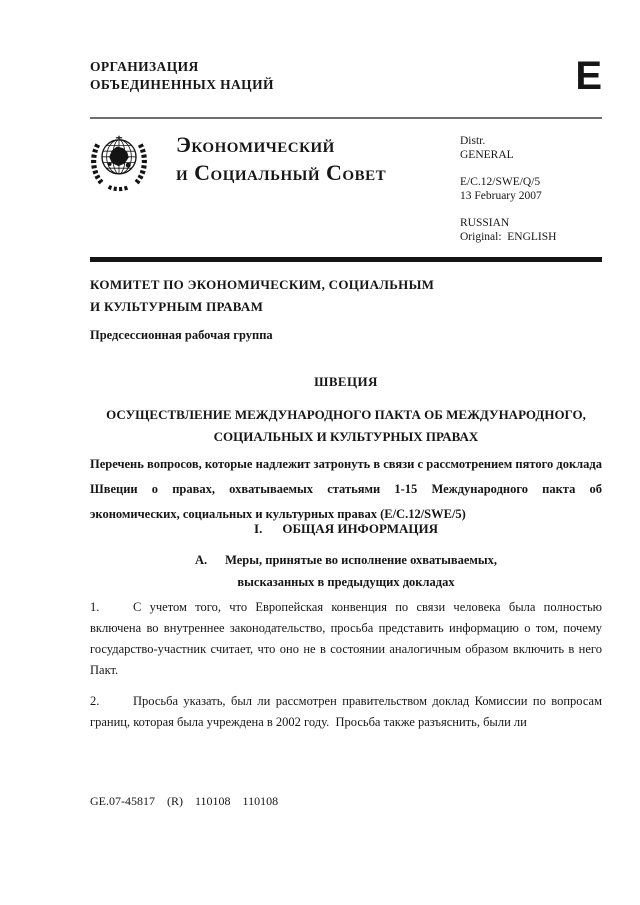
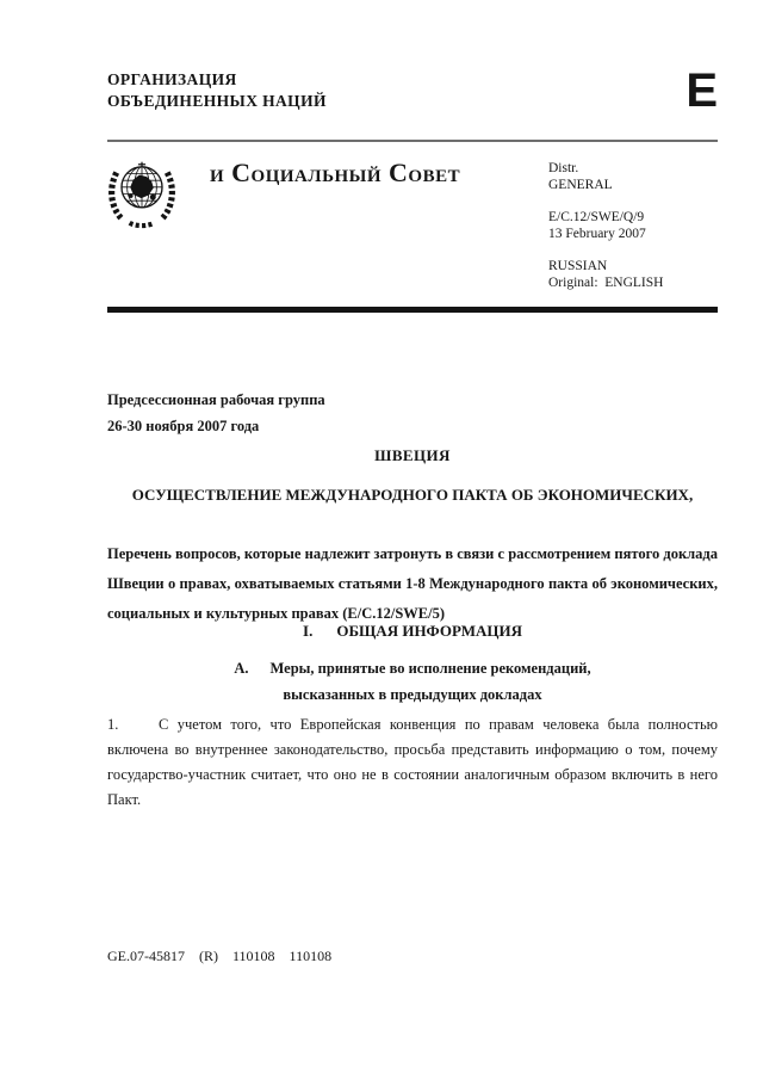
  ОРГАНИЗАЦИЯ
  ОБЪЕДИНЕННЫХ НАЦИЙ
  E
- Экономический
  и Социальный Совет
  Distr.
  GENERAL
- E/C.12/SWE/Q/5
+ E/C.12/SWE/Q/9
  13 February 2007
  RUSSIAN
  Original: ENGLISH
- КОМИТЕТ ПО ЭКОНОМИЧЕСКИМ, СОЦИАЛЬНЫМ
- И КУЛЬТУРНЫМ ПРАВАМ
  Предсессионная рабочая группа
+ 26-30 ноября 2007 года
  ШВЕЦИЯ
- ОСУЩЕСТВЛЕНИЕ МЕЖДУНАРОДНОГО ПАКТА ОБ МЕЖДУНАРОДНОГО,
+ ОСУЩЕСТВЛЕНИЕ МЕЖДУНАРОДНОГО ПАКТА ОБ ЭКОНОМИЧЕСКИХ,
- СОЦИАЛЬНЫХ И КУЛЬТУРНЫХ ПРАВАХ
- Перечень вопросов, которые надлежит затронуть в связи с рассмотрением пятого доклада Швеции о правах, охватываемых статьями 1-15 Международного пакта об экономических, социальных и культурных правах (E/C.12/SWE/5)
+ Перечень вопросов, которые надлежит затронуть в связи с рассмотрением пятого доклада Швеции о правах, охватываемых статьями 1-8 Международного пакта об экономических, социальных и культурных правах (E/C.12/SWE/5)
  I. ОБЩАЯ ИНФОРМАЦИЯ
- A. Меры, принятые во исполнение охватываемых,
+ A. Меры, принятые во исполнение рекомендаций,
  высказанных в предыдущих докладах
- 1. С учетом того, что Европейская конвенция по связи человека была полностью включена во внутреннее законодательство, просьба представить информацию о том, почему государство-участник считает, что оно не в состоянии аналогичным образом включить в него Пакт.
+ 1. С учетом того, что Европейская конвенция по правам человека была полностью включена во внутреннее законодательство, просьба представить информацию о том, почему государство-участник считает, что оно не в состоянии аналогичным образом включить в него Пакт.
- 2. Просьба указать, был ли рассмотрен правительством доклад Комиссии по вопросам границ, которая была учреждена в 2002 году. Просьба также разъяснить, были ли
  GE.07-45817 (R) 110108 110108
